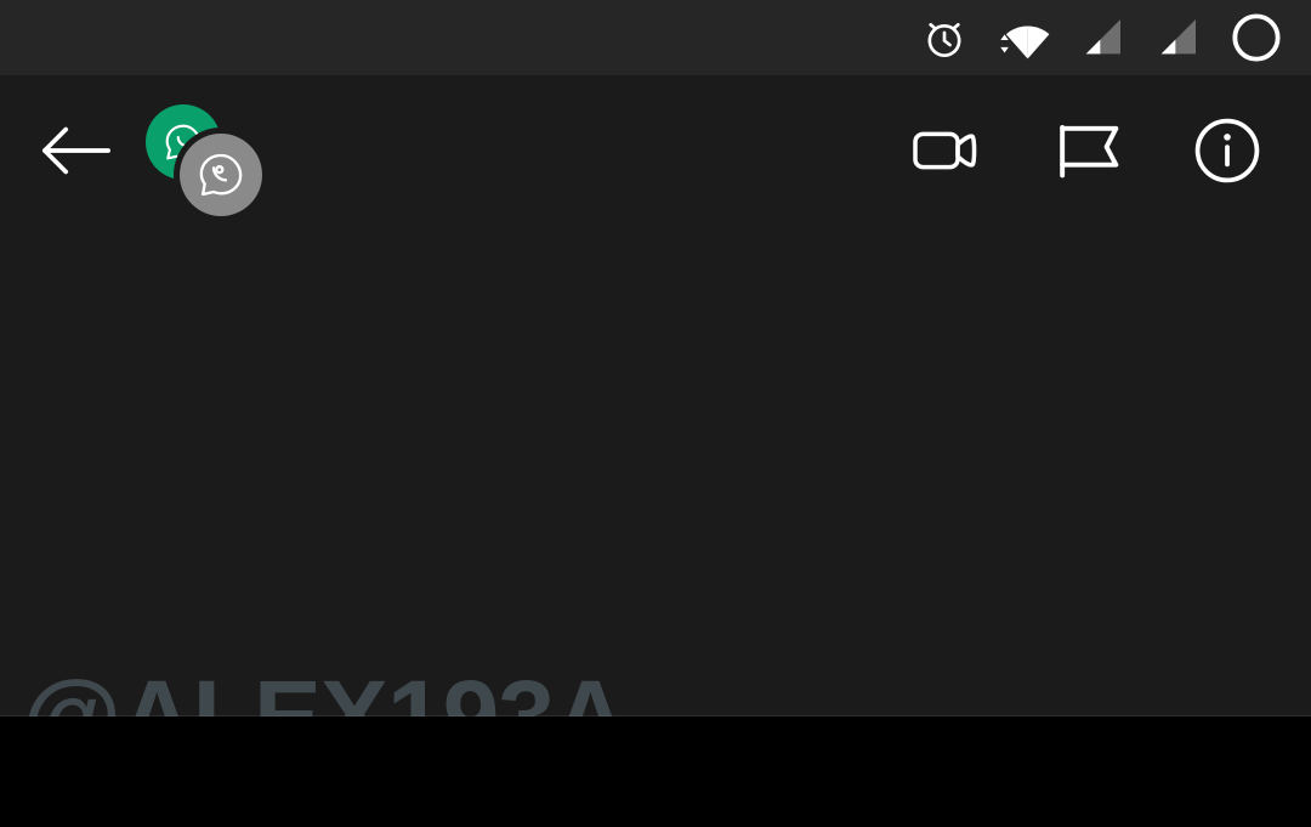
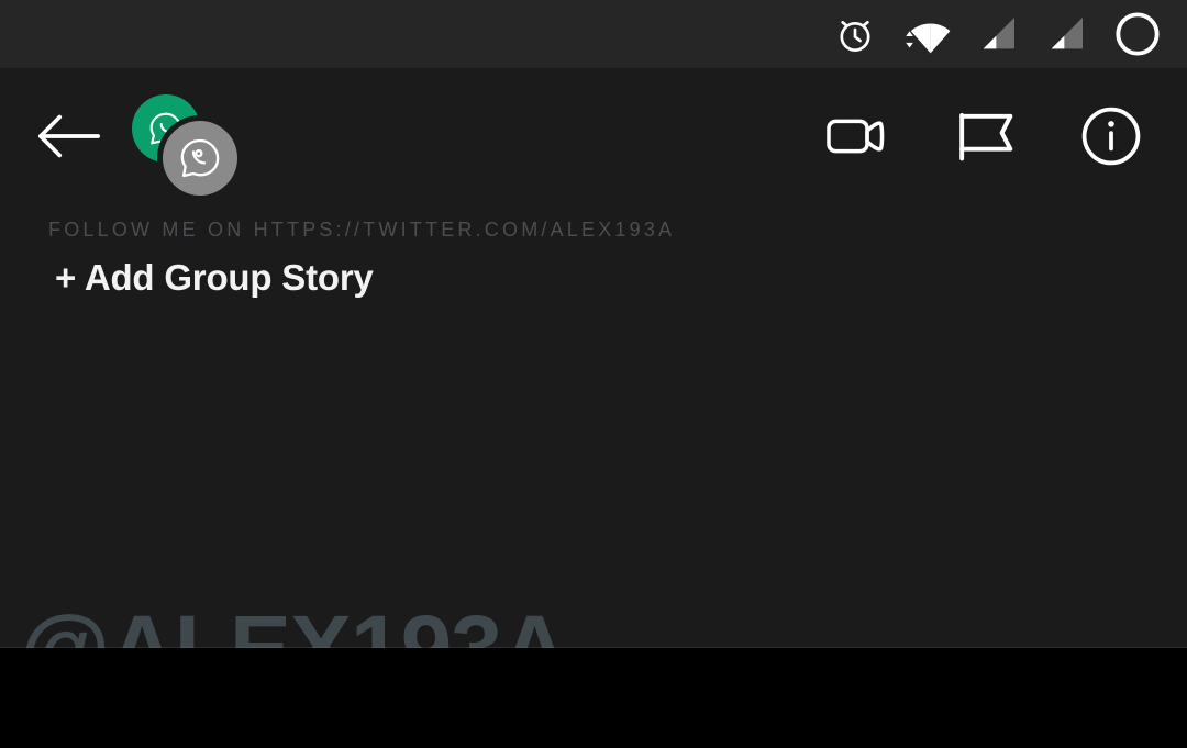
+ FOLLOW ME ON HTTPS://TWITTER.COM/ALEX193A
+ + Add Group Story
